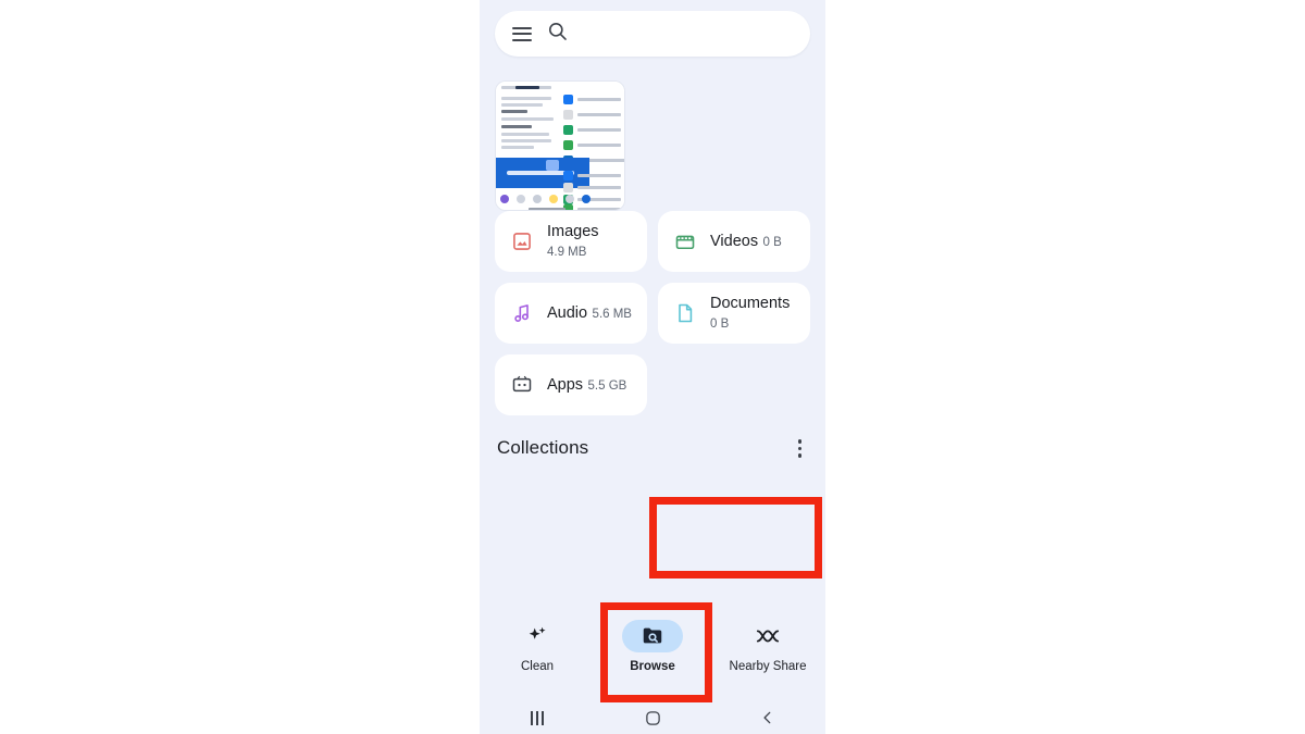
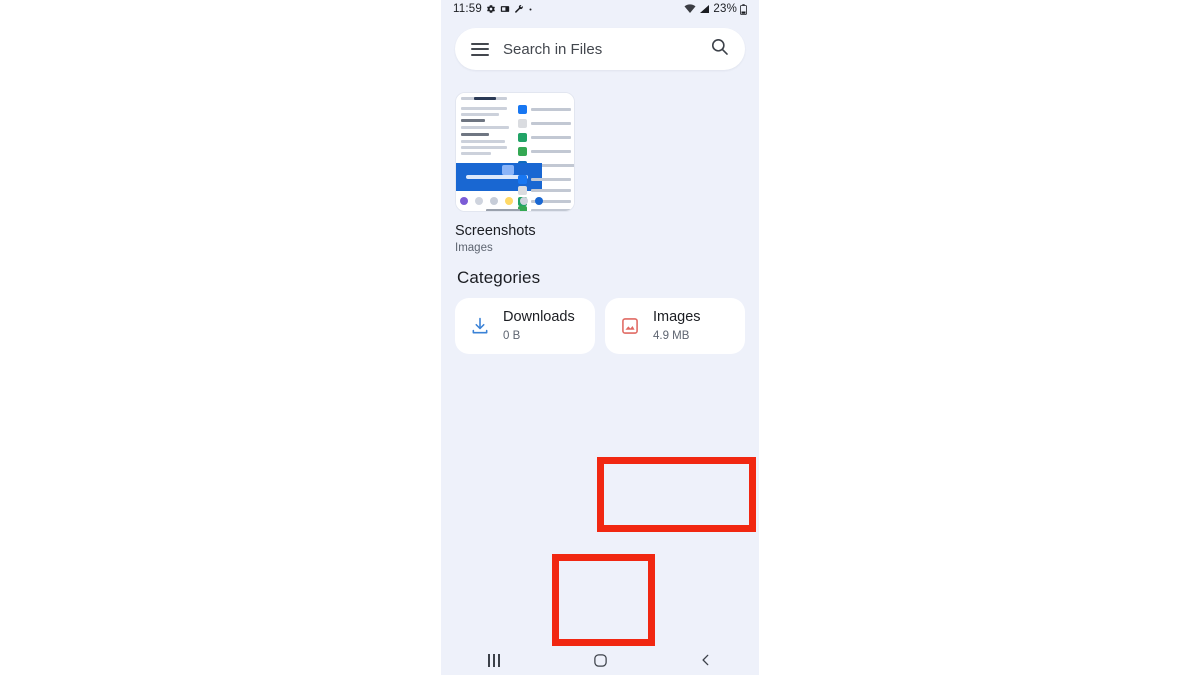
+ 11:59
+ 23%
+ Search in Files
+ Screenshots
+ Images
+ Categories
+ Downloads 0 B
  Images 4.9 MB
- Videos 0 B
- Audio 5.6 MB
- Documents 0 B
- Apps 5.5 GB
- Collections
- Clean
- Browse
- Nearby Share
